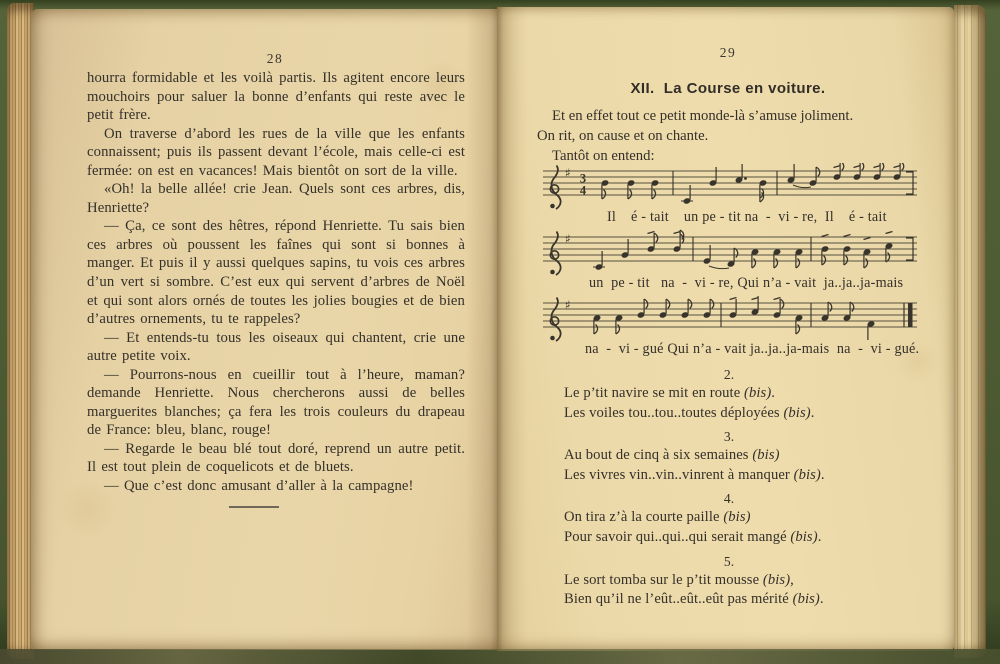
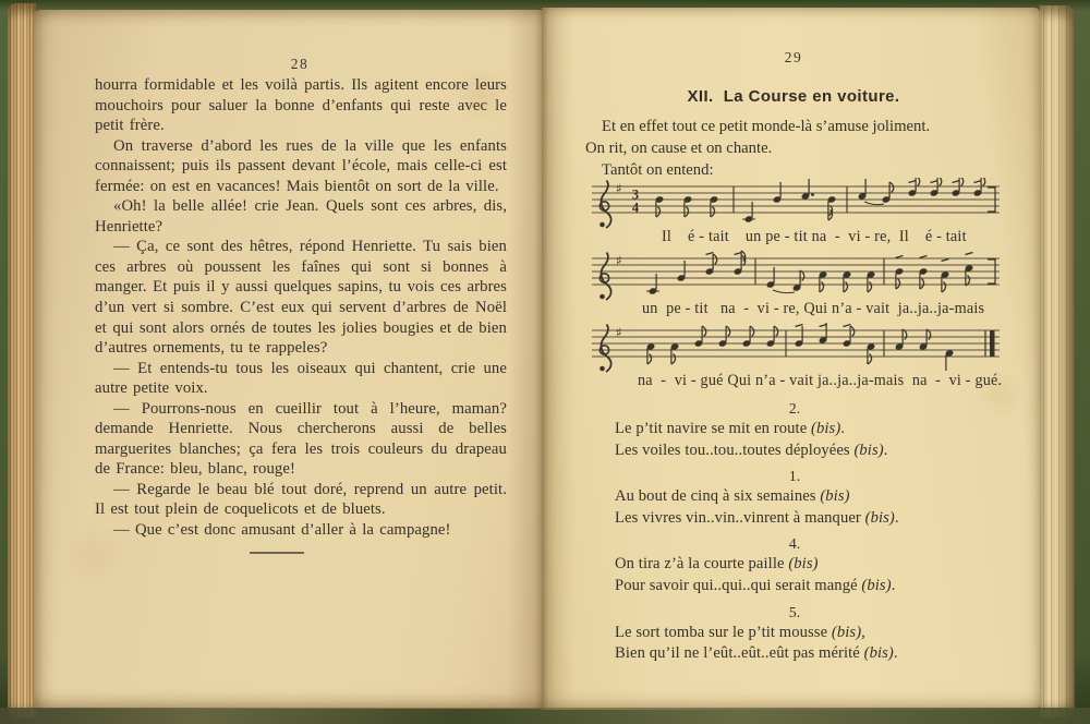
  28
  hourra formidable et les voilà partis. Ils agitent encore leurs mouchoirs pour saluer la bonne d’enfants qui reste avec le petit frère.
  On traverse d’abord les rues de la ville que les enfants connaissent; puis ils passent devant l’école, mais celle-ci est fermée: on est en vacances! Mais bientôt on sort de la ville.
  «Oh! la belle allée! crie Jean. Quels sont ces arbres, dis, Henriette?
  — Ça, ce sont des hêtres, répond Henriette. Tu sais bien ces arbres où poussent les faînes qui sont si bonnes à manger. Et puis il y aussi quelques sapins, tu vois ces arbres d’un vert si sombre. C’est eux qui servent d’arbres de Noël et qui sont alors ornés de toutes les jolies bougies et de bien d’autres ornements, tu te rappeles?
  — Et entends-tu tous les oiseaux qui chantent, crie une autre petite voix.
  — Pourrons-nous en cueillir tout à l’heure, maman? demande Henriette. Nous chercherons aussi de belles marguerites blanches; ça fera les trois couleurs du drapeau de France: bleu, blanc, rouge!
  — Regarde le beau blé tout doré, reprend un autre petit. Il est tout plein de coquelicots et de bluets.
  — Que c’est donc amusant d’aller à la campagne!
  29
  XII. La Course en voiture.
  Et en effet tout ce petit monde-là s’amuse joliment.
  On rit, on cause et on chante.
  Tantôt on entend:
  ♯
  3
  4
  Il é - tait un pe - tit na - vi - re, Il é - tait
  ♯
  un pe - tit na - vi - re, Qui n’a - vait ja..ja..ja-mais
  ♯
  na - vi - gué Qui n’a - vait ja..ja..ja-mais na - vi - gué.
  2.
  Le p’tit navire se mit en route (bis).
  Les voiles tou..tou..toutes déployées (bis).
- 3.
+ 1.
  Au bout de cinq à six semaines (bis)
  Les vivres vin..vin..vinrent à manquer (bis).
  4.
  On tira z’à la courte paille (bis)
  Pour savoir qui..qui..qui serait mangé (bis).
  5.
  Le sort tomba sur le p’tit mousse (bis),
  Bien qu’il ne l’eût..eût..eût pas mérité (bis).
